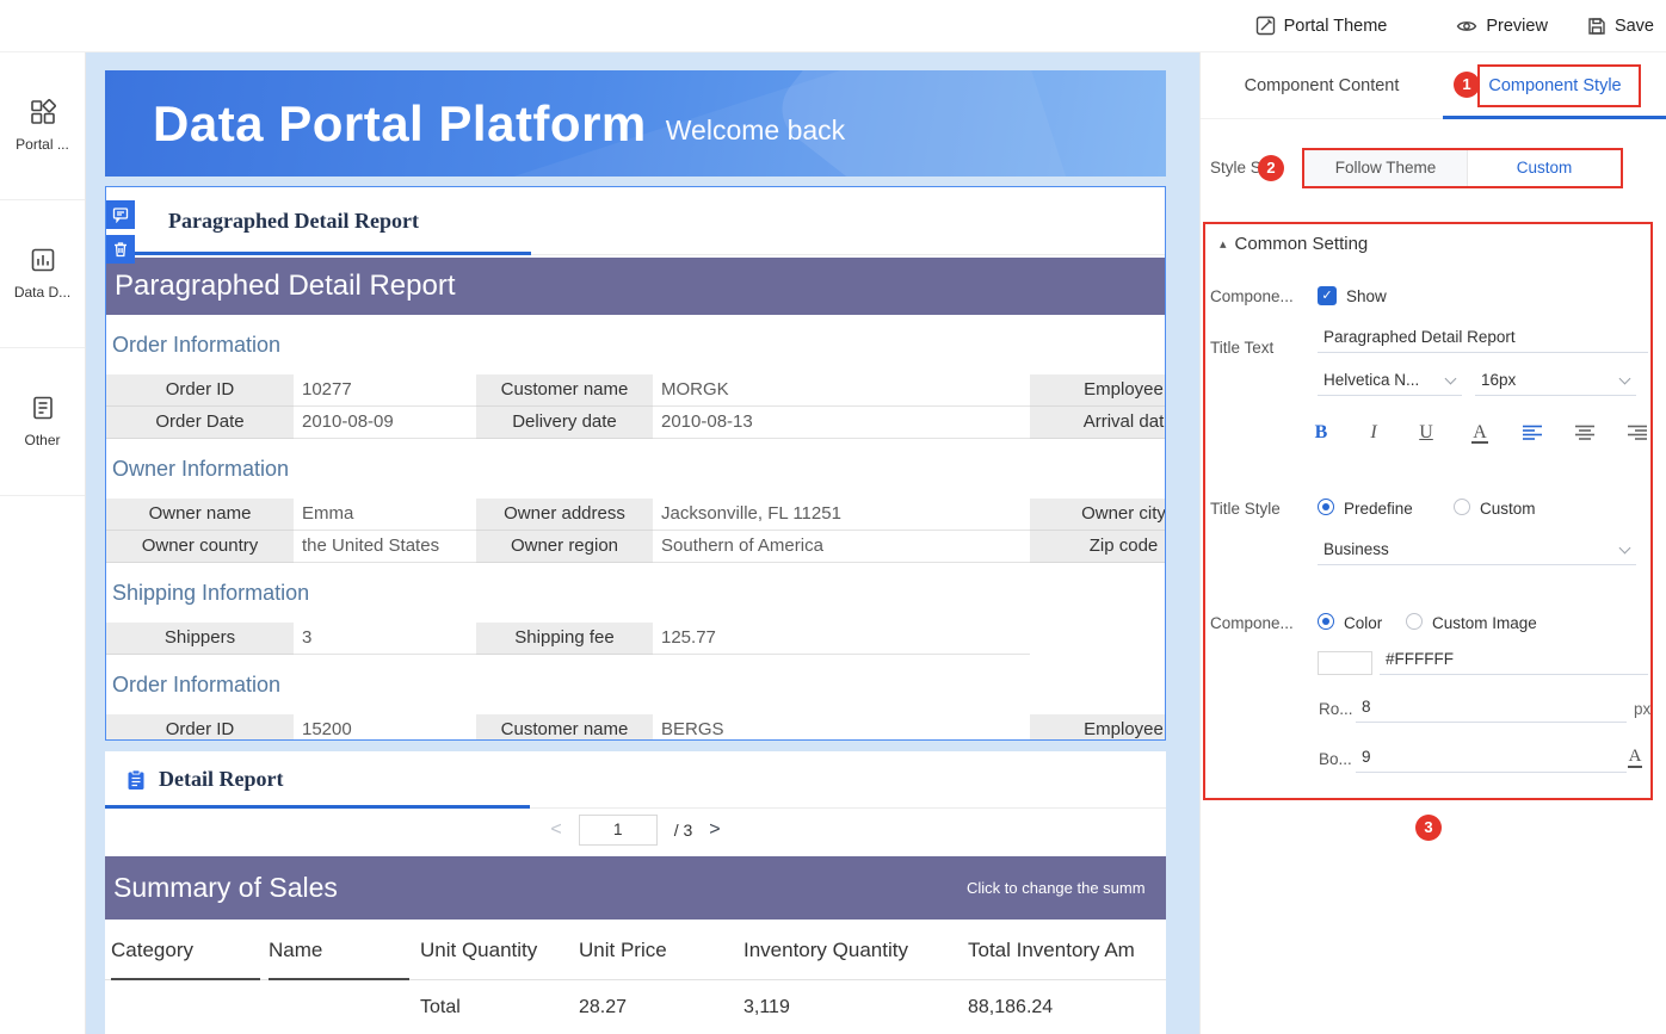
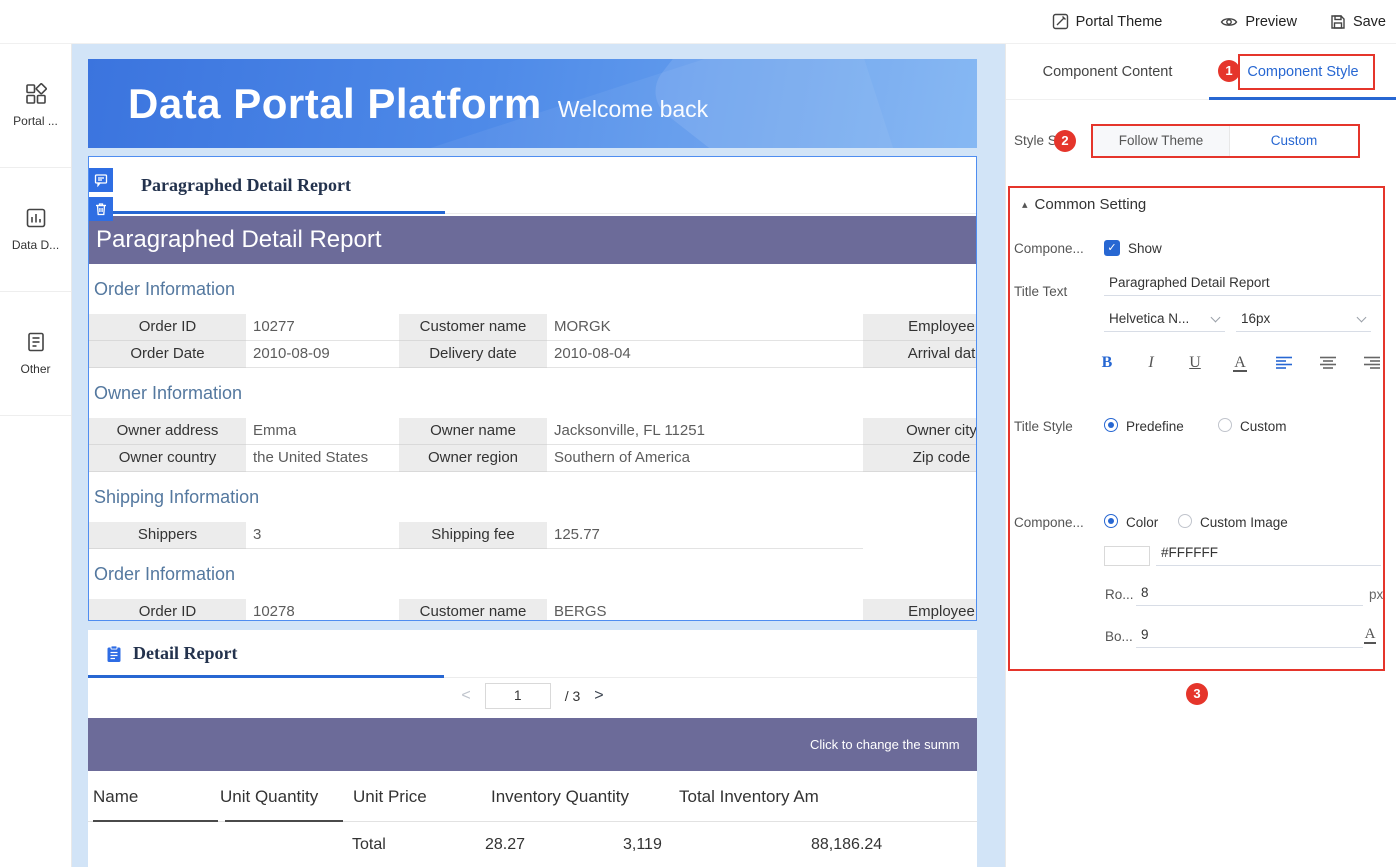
  Portal Theme
  Preview
  Save
  Portal ...
  Data D...
  Other
  Data Portal Platform
  Welcome back
  Paragraphed Detail Report
  Paragraphed Detail Report
  Order Information
  Order ID
  10277
  Customer name
  MORGK
  Employee
  Order Date
  2010-08-09
  Delivery date
- 2010-08-13
+ 2010-08-04
  Arrival dat
  Owner Information
- Owner name
+ Owner address
  Emma
- Owner address
+ Owner name
  Jacksonville, FL 11251
  Owner city
  Owner country
  the United States
  Owner region
  Southern of America
  Zip code
  Shipping Information
  Shippers
  3
  Shipping fee
  125.77
  Order Information
  Order ID
- 15200
+ 10278
  Customer name
  BERGS
  Employee
  Detail Report
  <
  1
  / 3
  >
- Summary of Sales
  Click to change the summ
- Category
  Name
  Unit Quantity
  Unit Price
  Inventory Quantity
  Total Inventory Am
  Total
  28.27
  3,119
  88,186.24
  Component Content
  Component Style
  1
  2
  Follow Theme
  Custom
  3
  Common Setting
  Compone...
  Show
  Title Text
  Paragraphed Detail Report
  Helvetica N...
  16px
  B
  I
  U
  A
  Title Style
  Predefine
  Custom
- Business
  Compone...
  Color
  Custom Image
  #FFFFFF
  Ro...
  8
  px
  Bo...
  9
  A
